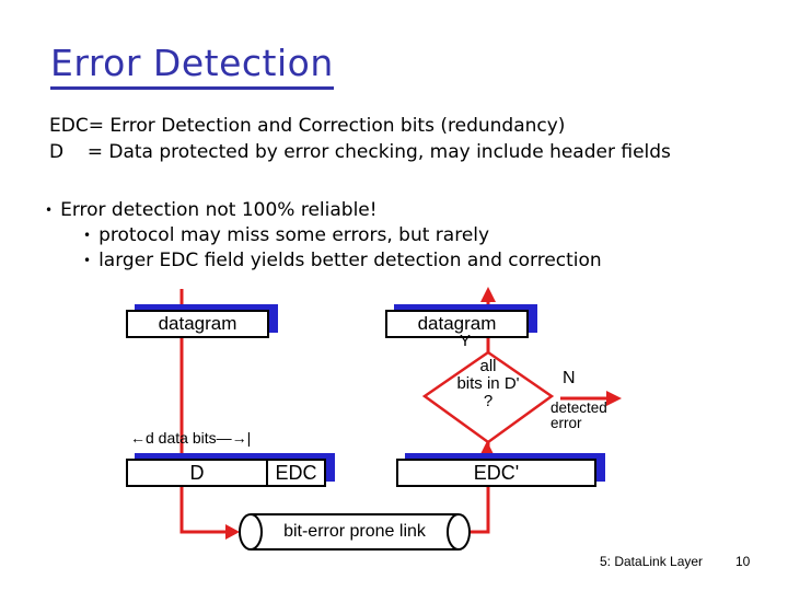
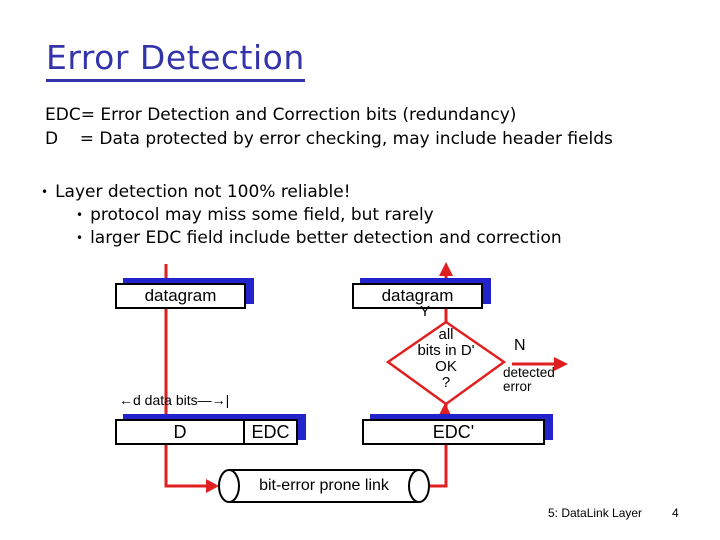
  Error Detection
  EDC= Error Detection and Correction bits (redundancy)
  D = Data protected by error checking, may include header fields
  •
- Error detection not 100% reliable!
+ Layer detection not 100% reliable!
  •
- protocol may miss some errors, but rarely
+ protocol may miss some field, but rarely
  •
- larger EDC field yields better detection and correction
+ larger EDC field include better detection and correction
  datagram
  ←d data bits—→|
  D
  EDC
  datagram
  EDC'
  all
  bits in D'
+ OK
  ?
  Y
  N
  detected
  error
  bit-error prone link
  5: DataLink Layer
- 10
+ 4
